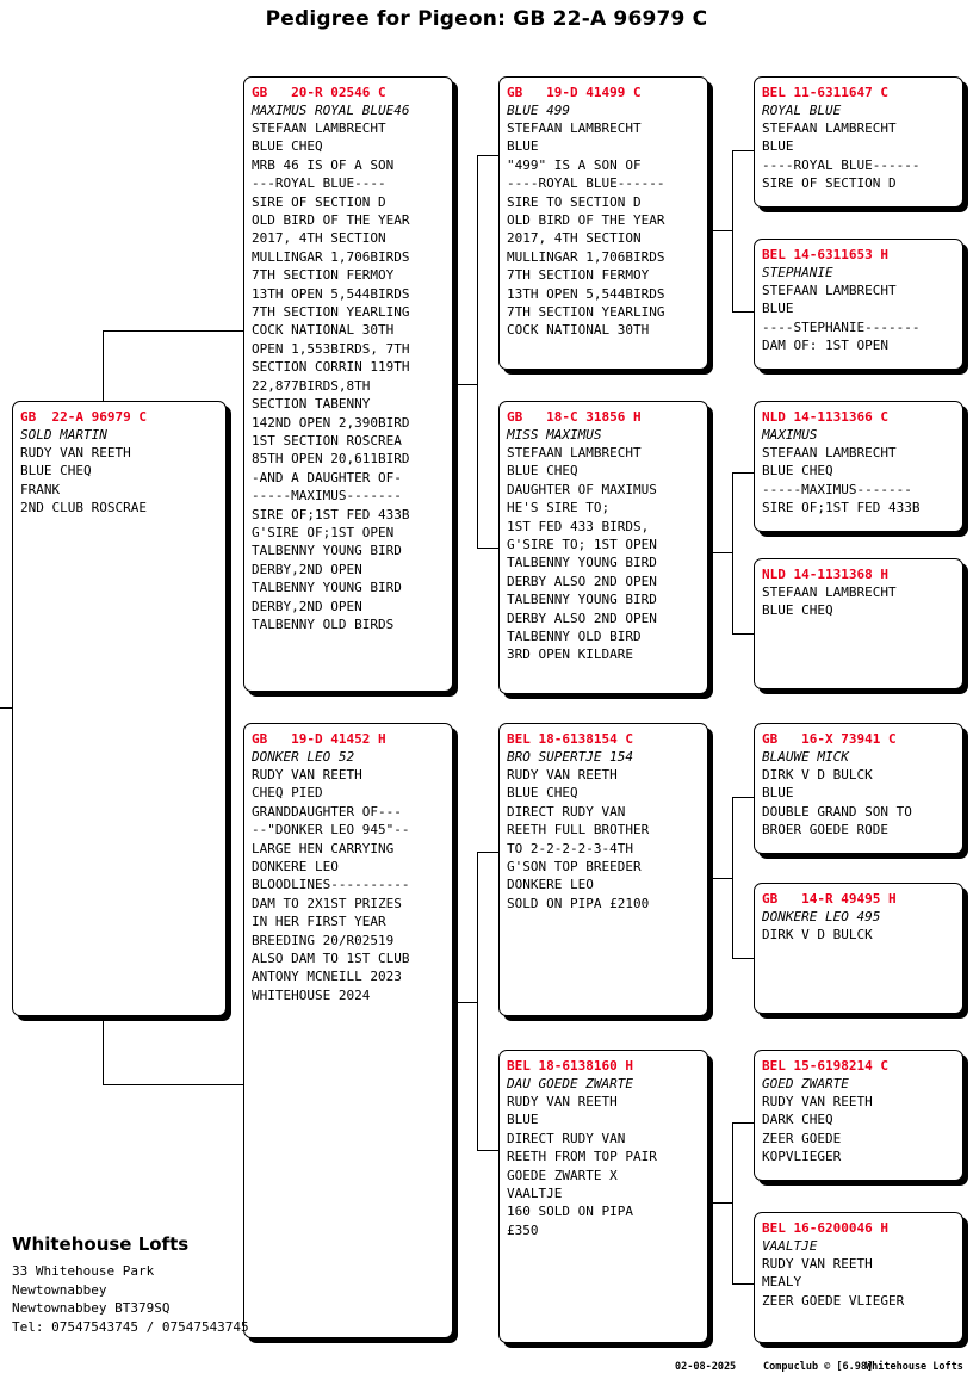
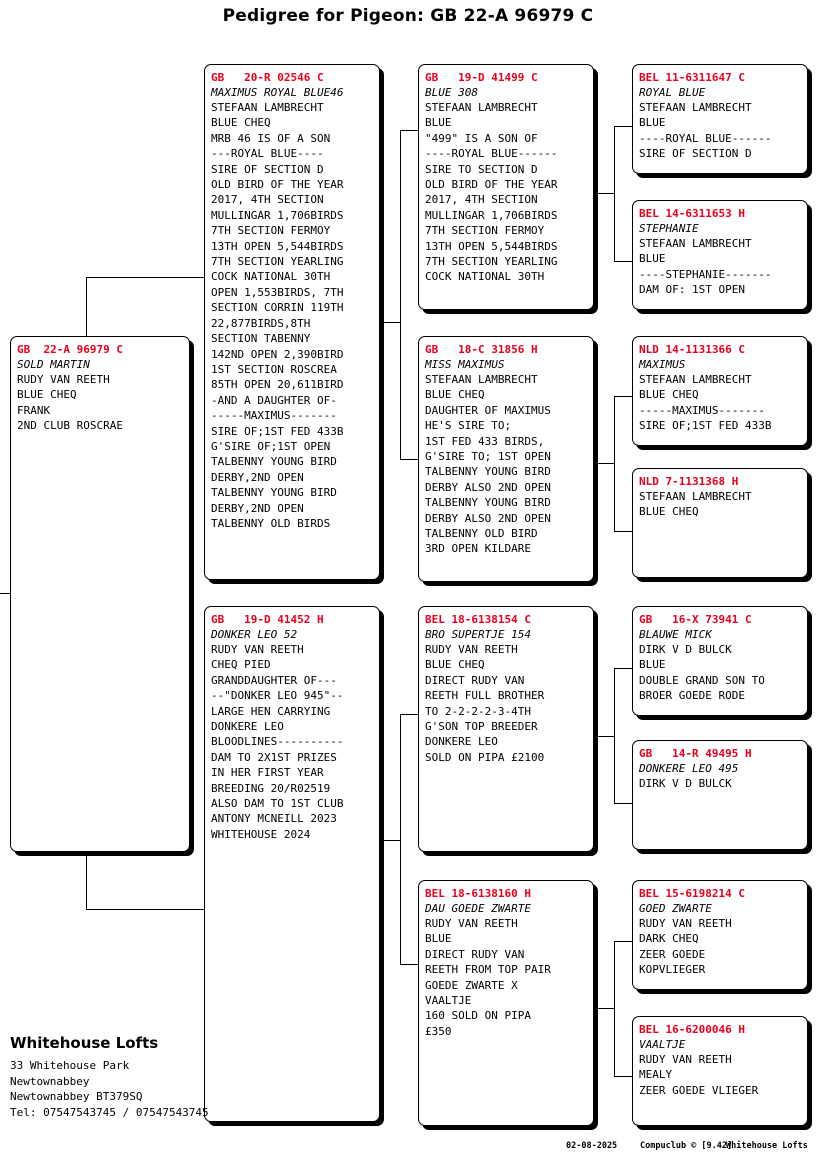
  Pedigree for Pigeon: GB 22-A 96979 C
  GB 22-A 96979 C
  SOLD MARTIN
  RUDY VAN REETH
  BLUE CHEQ
  FRANK
  2ND CLUB ROSCRAE
  GB 20-R 02546 C
  MAXIMUS ROYAL BLUE46
  STEFAAN LAMBRECHT
  BLUE CHEQ
  MRB 46 IS OF A SON
  ---ROYAL BLUE----
  SIRE OF SECTION D
  OLD BIRD OF THE YEAR
  2017, 4TH SECTION
  MULLINGAR 1,706BIRDS
  7TH SECTION FERMOY
  13TH OPEN 5,544BIRDS
  7TH SECTION YEARLING
  COCK NATIONAL 30TH
  OPEN 1,553BIRDS, 7TH
  SECTION CORRIN 119TH
  22,877BIRDS,8TH
  SECTION TABENNY
  142ND OPEN 2,390BIRD
  1ST SECTION ROSCREA
  85TH OPEN 20,611BIRD
  -AND A DAUGHTER OF-
  -----MAXIMUS-------
  SIRE OF;1ST FED 433B
  G'SIRE OF;1ST OPEN
  TALBENNY YOUNG BIRD
  DERBY,2ND OPEN
  TALBENNY YOUNG BIRD
  DERBY,2ND OPEN
  TALBENNY OLD BIRDS
  GB 19-D 41452 H
  DONKER LEO 52
  RUDY VAN REETH
  CHEQ PIED
  GRANDDAUGHTER OF---
  --"DONKER LEO 945"--
  LARGE HEN CARRYING
  DONKERE LEO
  BLOODLINES----------
  DAM TO 2X1ST PRIZES
  IN HER FIRST YEAR
  BREEDING 20/R02519
  ALSO DAM TO 1ST CLUB
  ANTONY MCNEILL 2023
  WHITEHOUSE 2024
  GB 19-D 41499 C
- BLUE 499
+ BLUE 308
  STEFAAN LAMBRECHT
  BLUE
  "499" IS A SON OF
  ----ROYAL BLUE------
  SIRE TO SECTION D
  OLD BIRD OF THE YEAR
  2017, 4TH SECTION
  MULLINGAR 1,706BIRDS
  7TH SECTION FERMOY
  13TH OPEN 5,544BIRDS
  7TH SECTION YEARLING
  COCK NATIONAL 30TH
  GB 18-C 31856 H
  MISS MAXIMUS
  STEFAAN LAMBRECHT
  BLUE CHEQ
  DAUGHTER OF MAXIMUS
  HE'S SIRE TO;
  1ST FED 433 BIRDS,
  G'SIRE TO; 1ST OPEN
  TALBENNY YOUNG BIRD
  DERBY ALSO 2ND OPEN
  TALBENNY YOUNG BIRD
  DERBY ALSO 2ND OPEN
  TALBENNY OLD BIRD
  3RD OPEN KILDARE
  BEL 18-6138154 C
  BRO SUPERTJE 154
  RUDY VAN REETH
  BLUE CHEQ
  DIRECT RUDY VAN
  REETH FULL BROTHER
  TO 2-2-2-2-3-4TH
  G'SON TOP BREEDER
  DONKERE LEO
  SOLD ON PIPA £2100
  BEL 18-6138160 H
  DAU GOEDE ZWARTE
  RUDY VAN REETH
  BLUE
  DIRECT RUDY VAN
  REETH FROM TOP PAIR
  GOEDE ZWARTE X
  VAALTJE
  160 SOLD ON PIPA
  £350
  BEL 11-6311647 C
  ROYAL BLUE
  STEFAAN LAMBRECHT
  BLUE
  ----ROYAL BLUE------
  SIRE OF SECTION D
  BEL 14-6311653 H
  STEPHANIE
  STEFAAN LAMBRECHT
  BLUE
  ----STEPHANIE-------
  DAM OF: 1ST OPEN
  NLD 14-1131366 C
  MAXIMUS
  STEFAAN LAMBRECHT
  BLUE CHEQ
  -----MAXIMUS-------
  SIRE OF;1ST FED 433B
- NLD 14-1131368 H
+ NLD 7-1131368 H
  STEFAAN LAMBRECHT
  BLUE CHEQ
  GB 16-X 73941 C
  BLAUWE MICK
  DIRK V D BULCK
  BLUE
  DOUBLE GRAND SON TO
  BROER GOEDE RODE
  GB 14-R 49495 H
  DONKERE LEO 495
  DIRK V D BULCK
  BEL 15-6198214 C
  GOED ZWARTE
  RUDY VAN REETH
  DARK CHEQ
  ZEER GOEDE
  KOPVLIEGER
  BEL 16-6200046 H
  VAALTJE
  RUDY VAN REETH
  MEALY
  ZEER GOEDE VLIEGER
  Whitehouse Lofts
  33 Whitehouse Park
  Newtownabbey
  Newtownabbey BT379SQ
  Tel: 07547543745 / 07547543745
  02-08-2025
- Compuclub © [6.98]
+ Compuclub © [9.42]
  Whitehouse Lofts
